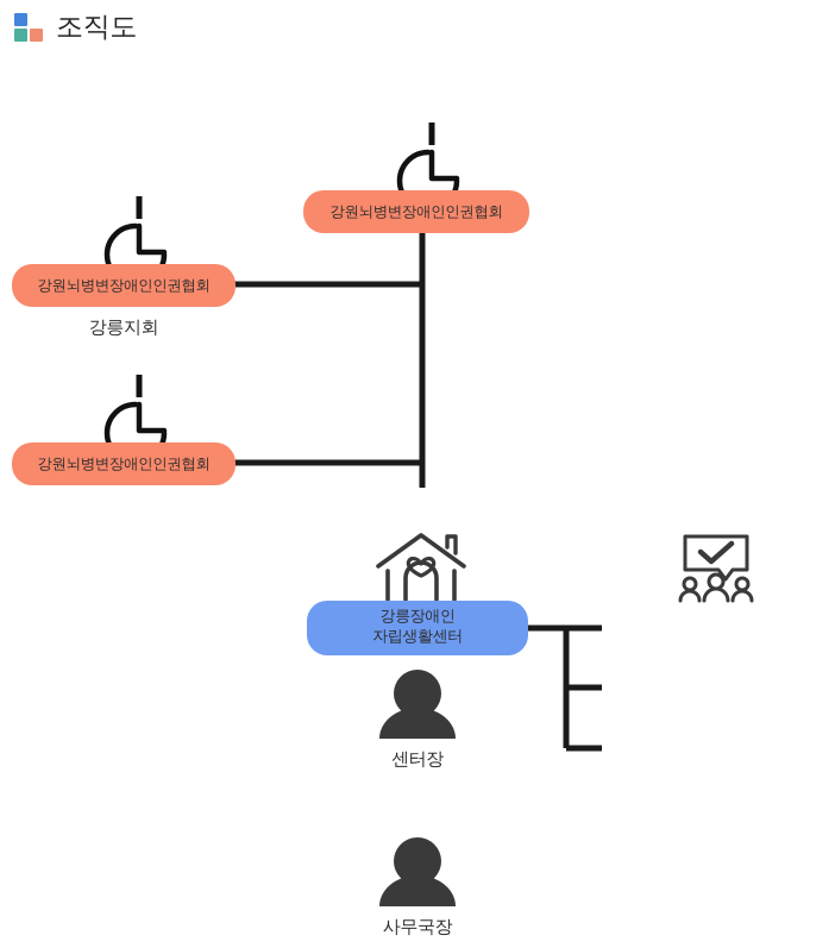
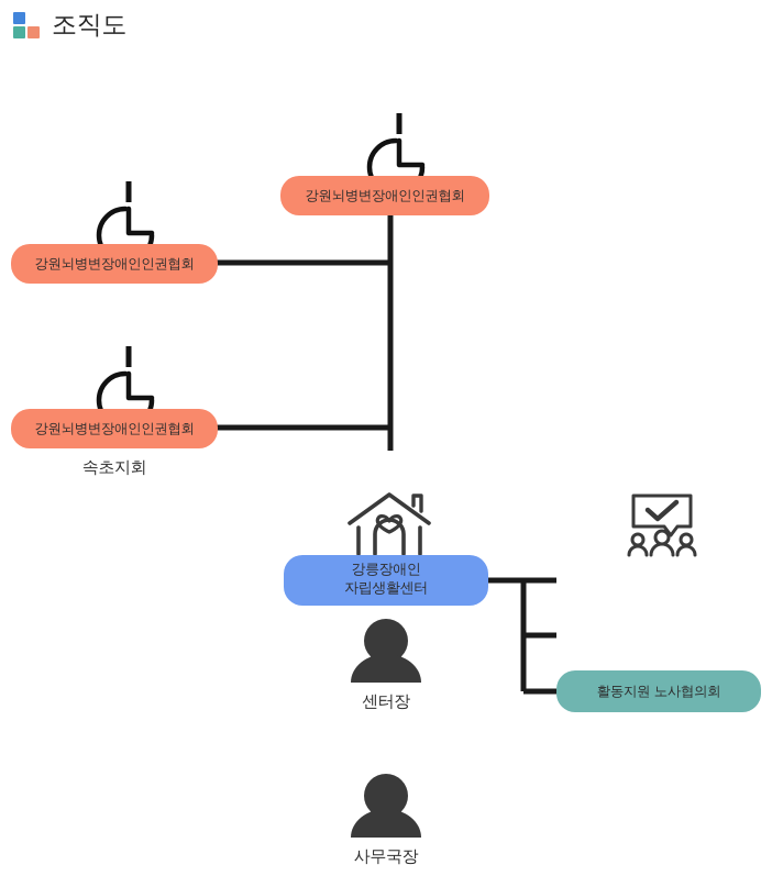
  조직도
  강원뇌병변장애인인권협회
  강원뇌병변장애인인권협회
- 강릉지회
  강원뇌병변장애인인권협회
+ 속초지회
  강릉장애인
  자립생활센터
+ 활동지원 노사협의회
  센터장
  사무국장
